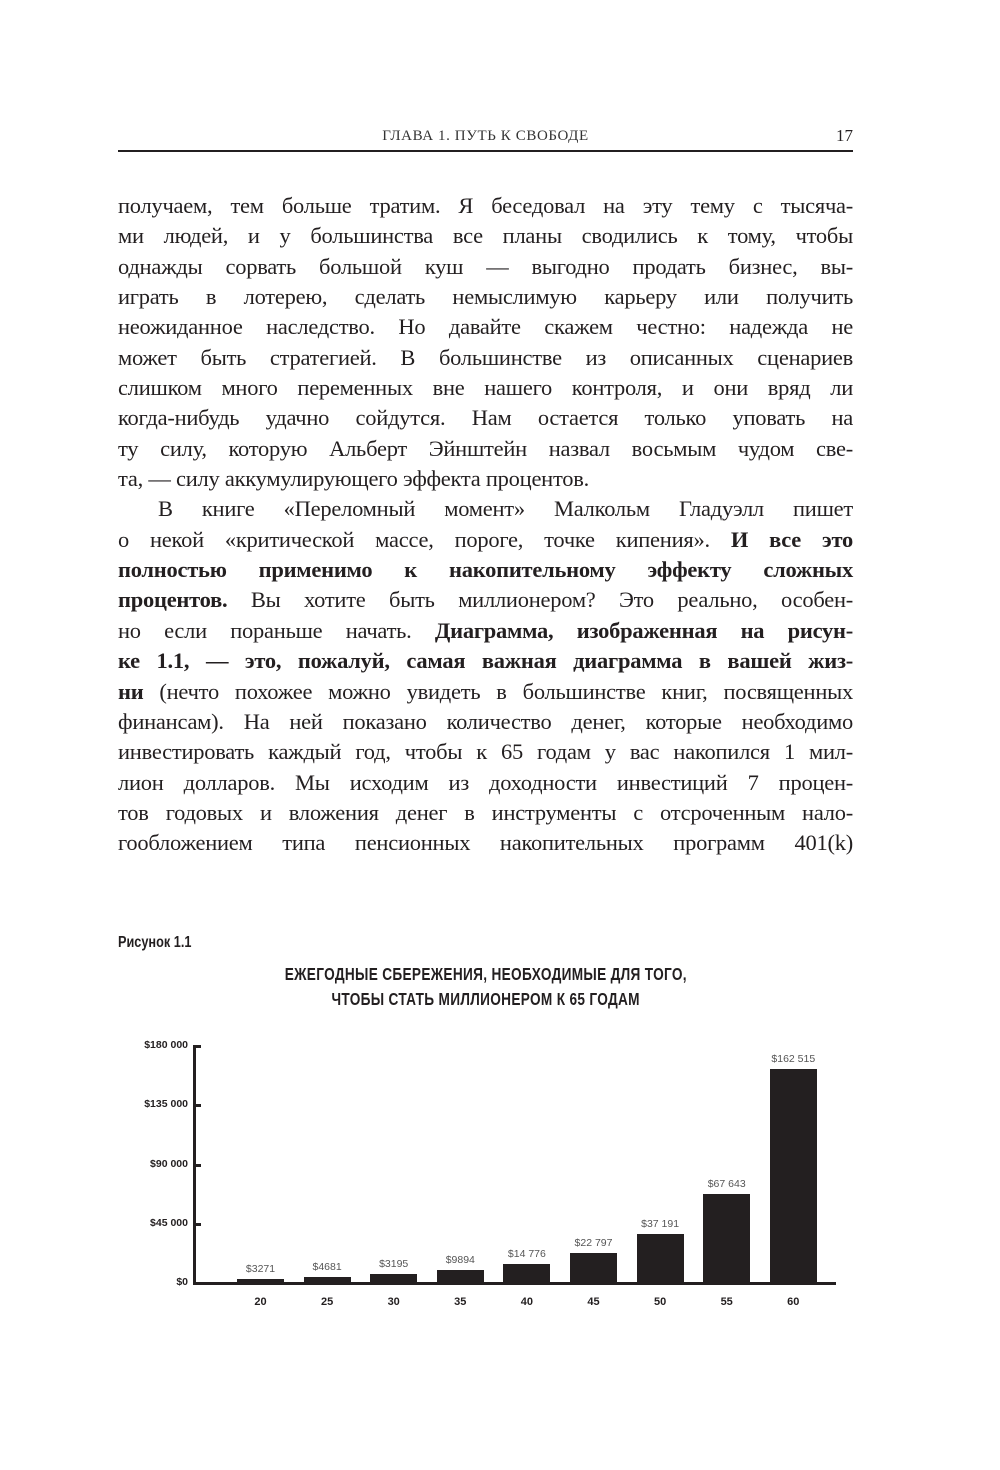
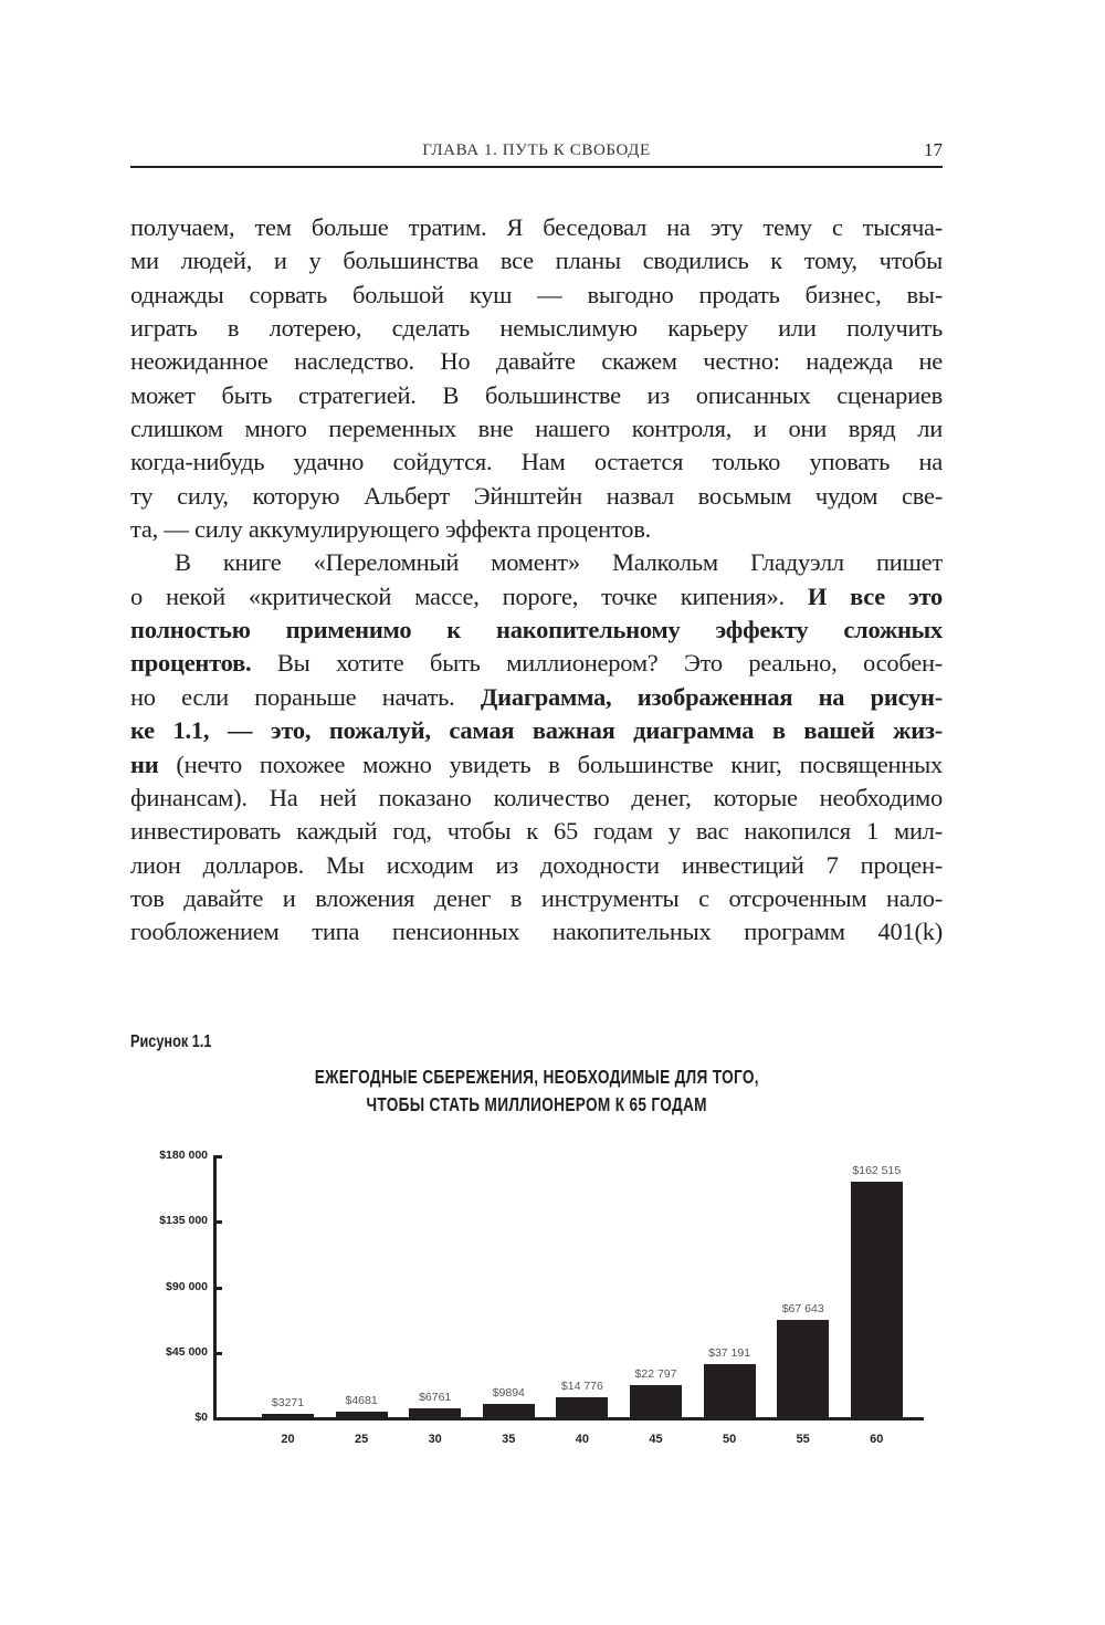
  ГЛАВА 1. ПУТЬ К СВОБОДЕ
  17
  получаем, тем больше тратим. Я беседовал на эту тему с тысяча-
  ми людей, и у большинства все планы сводились к тому, чтобы
  однажды сорвать большой куш — выгодно продать бизнес, вы-
  играть в лотерею, сделать немыслимую карьеру или получить
  неожиданное наследство. Но давайте скажем честно: надежда не
  может быть стратегией. В большинстве из описанных сценариев
  слишком много переменных вне нашего контроля, и они вряд ли
  когда-нибудь удачно сойдутся. Нам остается только уповать на
  ту силу, которую Альберт Эйнштейн назвал восьмым чудом све-
  та, — силу аккумулирующего эффекта процентов.
  В книге «Переломный момент» Малкольм Гладуэлл пишет
  о некой «критической массе, пороге, точке кипения». И все это
  полностью применимо к накопительному эффекту сложных
  процентов. Вы хотите быть миллионером? Это реально, особен-
  но если пораньше начать. Диаграмма, изображенная на рисун-
  ке 1.1, — это, пожалуй, самая важная диаграмма в вашей жиз-
  ни (нечто похожее можно увидеть в большинстве книг, посвященных
  финансам). На ней показано количество денег, которые необходимо
  инвестировать каждый год, чтобы к 65 годам у вас накопился 1 мил-
  лион долларов. Мы исходим из доходности инвестиций 7 процен-
- тов годовых и вложения денег в инструменты с отсроченным нало-
+ тов давайте и вложения денег в инструменты с отсроченным нало-
  гообложением типа пенсионных накопительных программ 401(k)
  Рисунок 1.1
  ЕЖЕГОДНЫЕ СБЕРЕЖЕНИЯ, НЕОБХОДИМЫЕ ДЛЯ ТОГО,
  ЧТОБЫ СТАТЬ МИЛЛИОНЕРОМ К 65 ГОДАМ
  $0
  $45 000
  $90 000
  $135 000
  $180 000
  $3271
  20
  $4681
  25
- $3195
+ $6761
  30
  $9894
  35
  $14 776
  40
  $22 797
  45
  $37 191
  50
  $67 643
  55
  $162 515
  60
